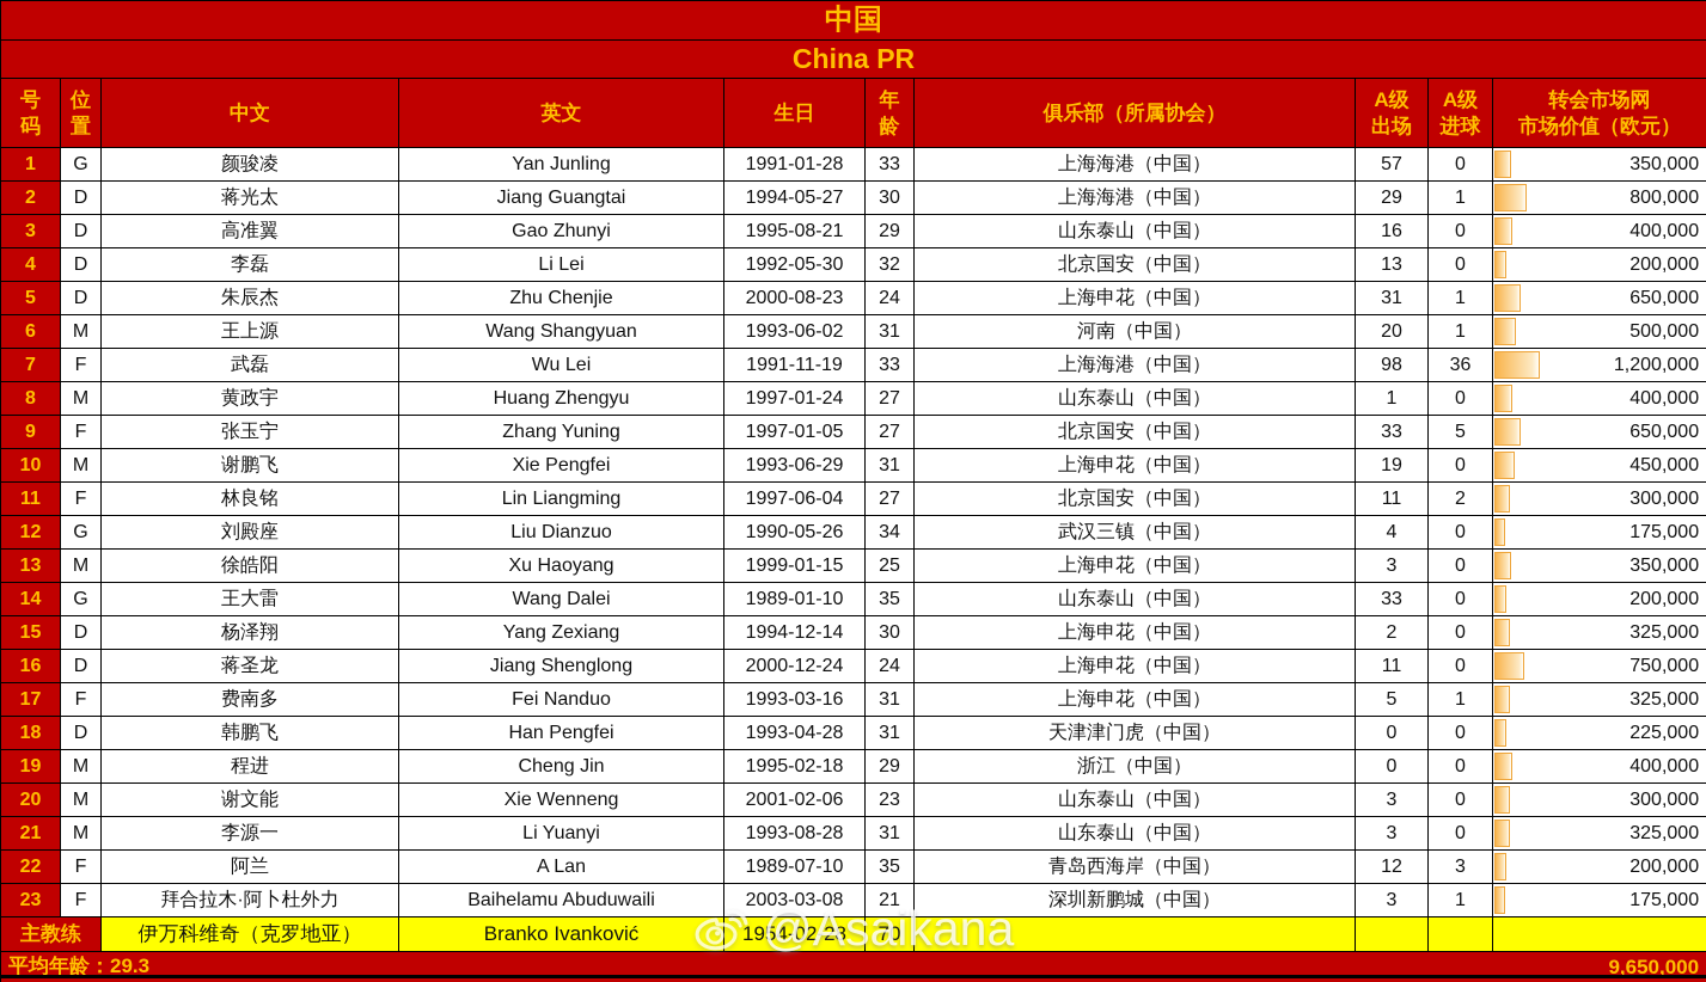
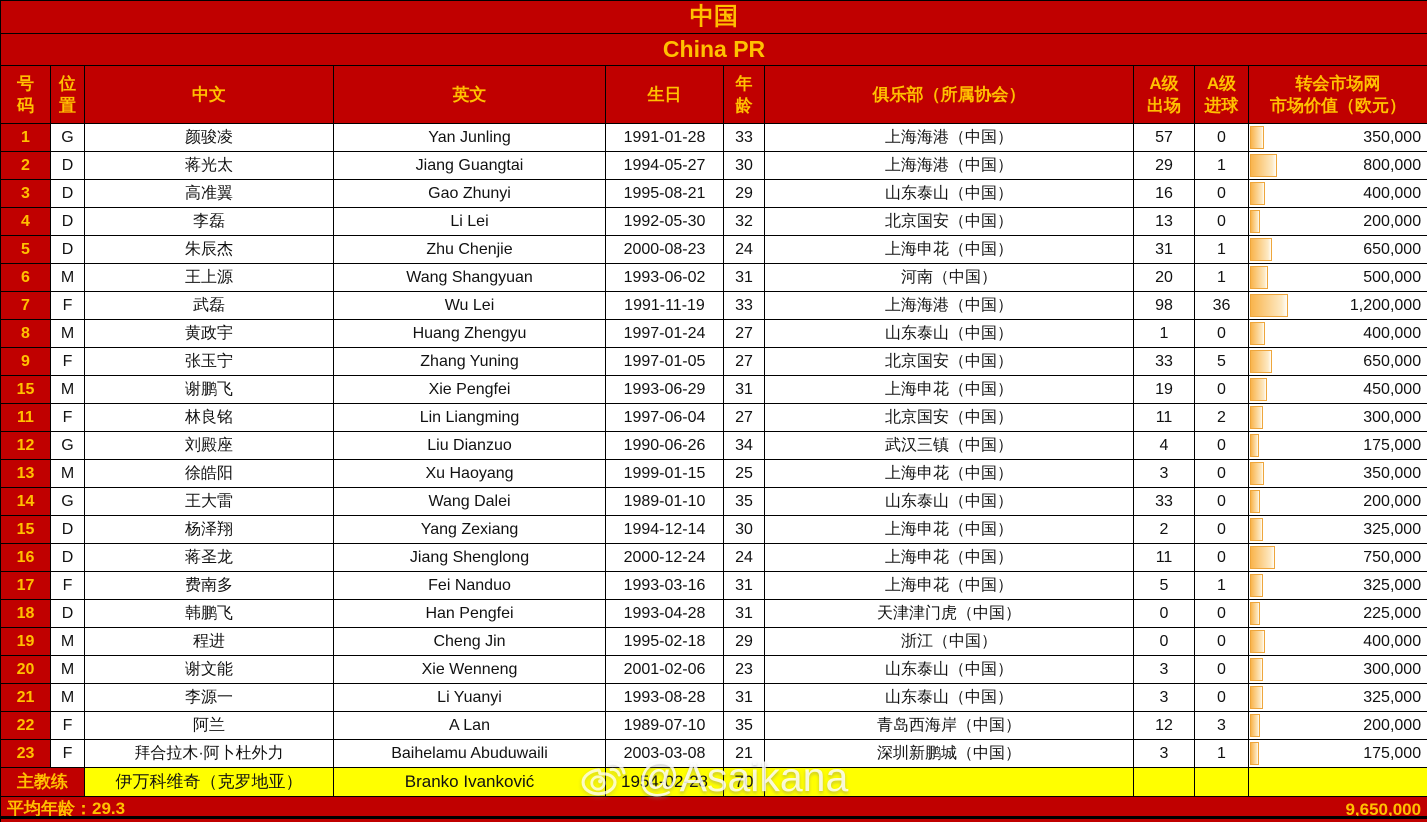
  中国
  China PR
  号 码	位 置	中文	英文	生日	年 龄	俱乐部（所属协会）	A级 出场	A级 进球	转会市场网 市场价值（欧元）
  1	G	颜骏凌	Yan Junling	1991-01-28	33	上海海港（中国）	57	0	350,000
  2	D	蒋光太	Jiang Guangtai	1994-05-27	30	上海海港（中国）	29	1	800,000
  3	D	高准翼	Gao Zhunyi	1995-08-21	29	山东泰山（中国）	16	0	400,000
  4	D	李磊	Li Lei	1992-05-30	32	北京国安（中国）	13	0	200,000
  5	D	朱辰杰	Zhu Chenjie	2000-08-23	24	上海申花（中国）	31	1	650,000
  6	M	王上源	Wang Shangyuan	1993-06-02	31	河南（中国）	20	1	500,000
  7	F	武磊	Wu Lei	1991-11-19	33	上海海港（中国）	98	36	1,200,000
  8	M	黄政宇	Huang Zhengyu	1997-01-24	27	山东泰山（中国）	1	0	400,000
  9	F	张玉宁	Zhang Yuning	1997-01-05	27	北京国安（中国）	33	5	650,000
- 10	M	谢鹏飞	Xie Pengfei	1993-06-29	31	上海申花（中国）	19	0	450,000
+ 15	M	谢鹏飞	Xie Pengfei	1993-06-29	31	上海申花（中国）	19	0	450,000
  11	F	林良铭	Lin Liangming	1997-06-04	27	北京国安（中国）	11	2	300,000
- 12	G	刘殿座	Liu Dianzuo	1990-05-26	34	武汉三镇（中国）	4	0	175,000
+ 12	G	刘殿座	Liu Dianzuo	1990-06-26	34	武汉三镇（中国）	4	0	175,000
  13	M	徐皓阳	Xu Haoyang	1999-01-15	25	上海申花（中国）	3	0	350,000
  14	G	王大雷	Wang Dalei	1989-01-10	35	山东泰山（中国）	33	0	200,000
  15	D	杨泽翔	Yang Zexiang	1994-12-14	30	上海申花（中国）	2	0	325,000
  16	D	蒋圣龙	Jiang Shenglong	2000-12-24	24	上海申花（中国）	11	0	750,000
  17	F	费南多	Fei Nanduo	1993-03-16	31	上海申花（中国）	5	1	325,000
  18	D	韩鹏飞	Han Pengfei	1993-04-28	31	天津津门虎（中国）	0	0	225,000
  19	M	程进	Cheng Jin	1995-02-18	29	浙江（中国）	0	0	400,000
  20	M	谢文能	Xie Wenneng	2001-02-06	23	山东泰山（中国）	3	0	300,000
  21	M	李源一	Li Yuanyi	1993-08-28	31	山东泰山（中国）	3	0	325,000
  22	F	阿兰	A Lan	1989-07-10	35	青岛西海岸（中国）	12	3	200,000
  23	F	拜合拉木·阿卜杜外力	Baihelamu Abuduwaili	2003-03-08	21	深圳新鹏城（中国）	3	1	175,000
  主教练	伊万科维奇（克罗地亚）	Branko Ivanković	1954-02-28	70
  平均年龄：29.3	9,650,000
  @Asaikana
